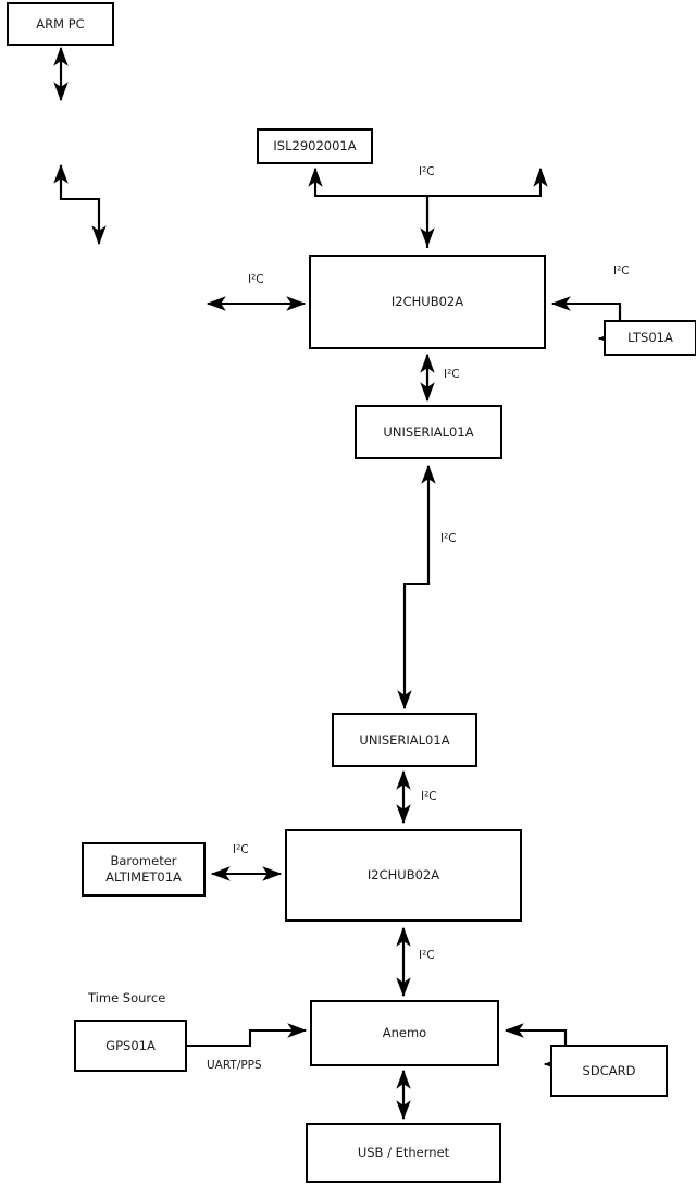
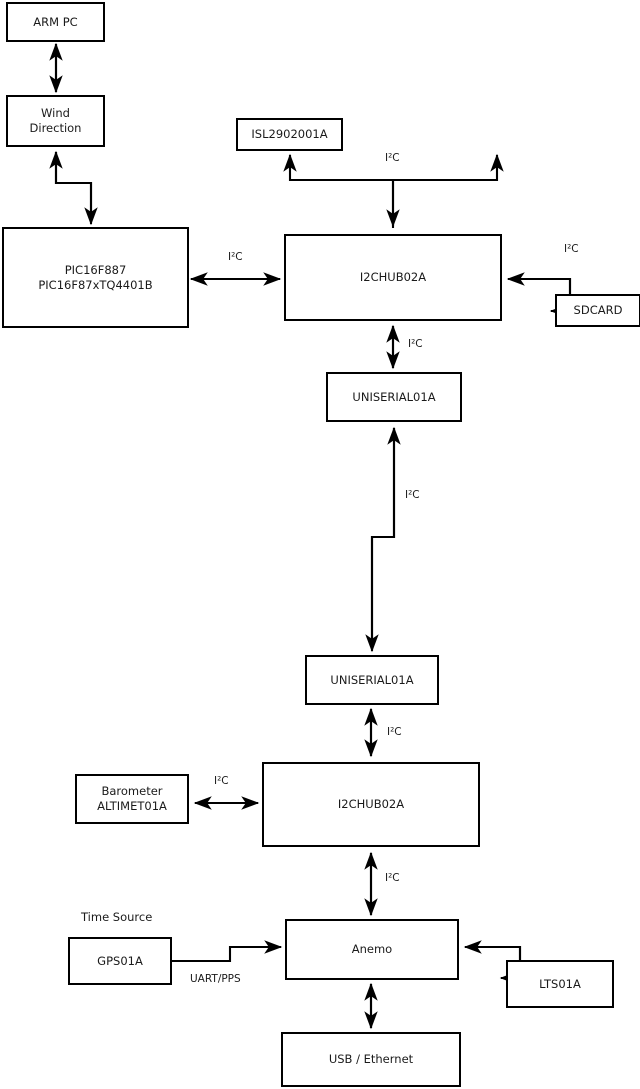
  ARM PC
+ Wind
+ Direction
+ PIC16F887
+ PIC16F87xTQ4401B
  ISL2902001A
  I2CHUB02A
- LTS01A
+ SDCARD
  UNISERIAL01A
  UNISERIAL01A
  Barometer
  ALTIMET01A
  I2CHUB02A
  GPS01A
  Anemo
- SDCARD
+ LTS01A
  USB / Ethernet
  I²C
  I²C
  I²C
  I²C
  I²C
  I²C
  I²C
  I²C
  UART/PPS
  Time Source
